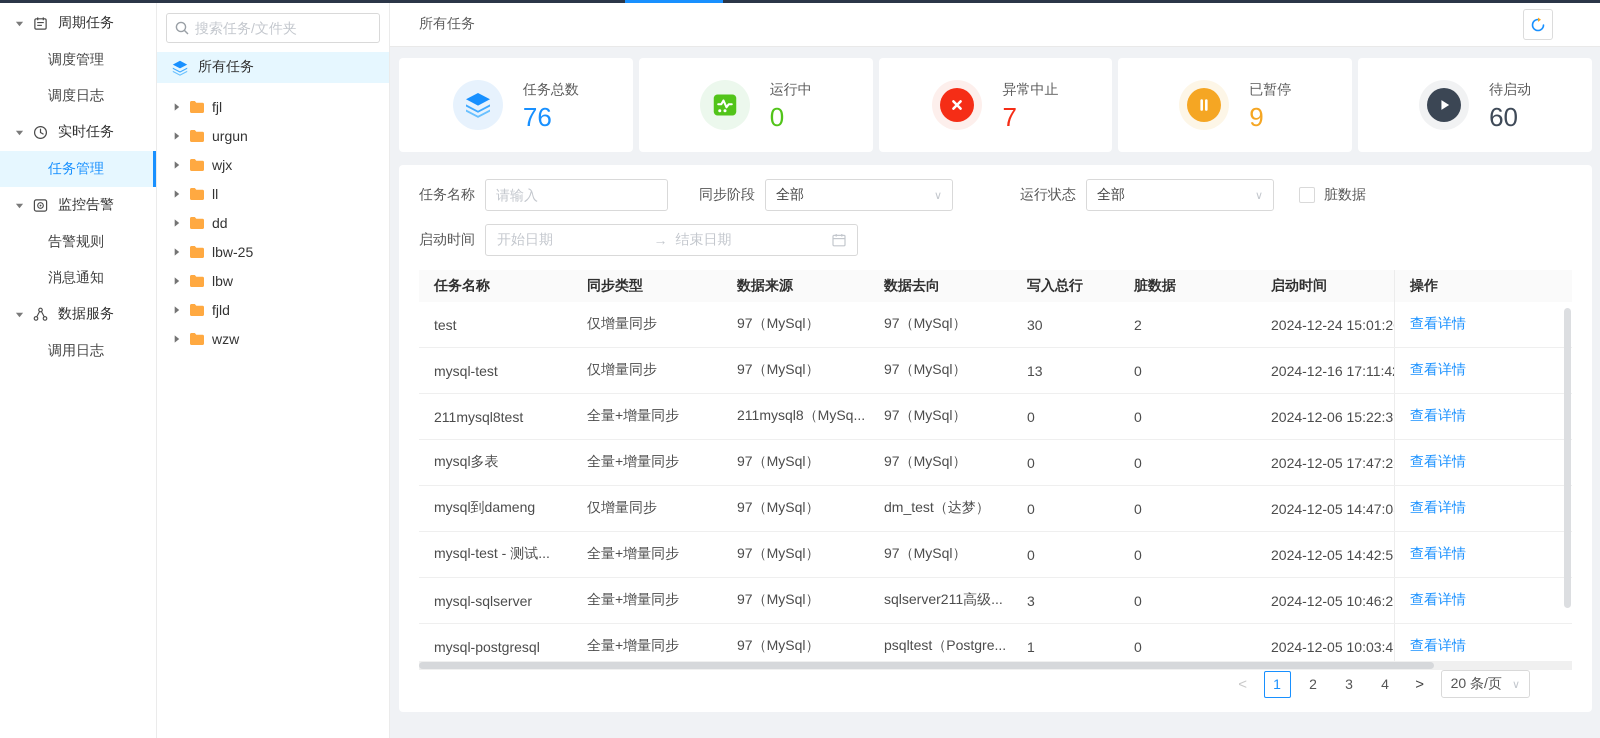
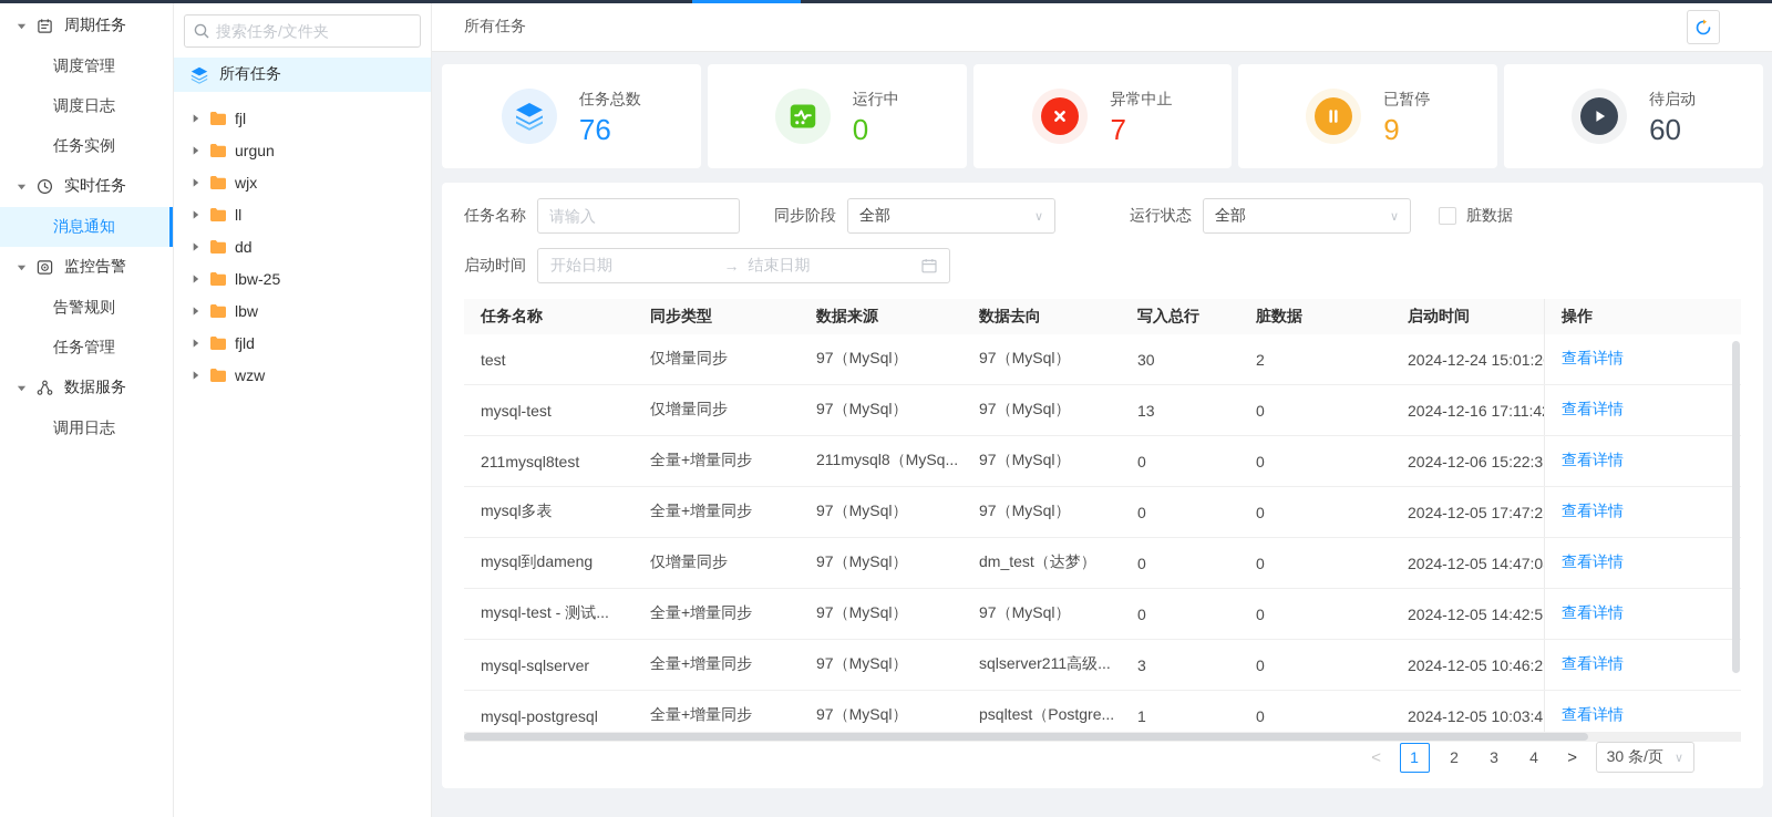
  周期任务
  调度管理
  调度日志
+ 任务实例
  实时任务
- 任务管理
+ 消息通知
  监控告警
  告警规则
- 消息通知
+ 任务管理
  数据服务
  调用日志
  搜索任务/文件夹
  所有任务
  fjl
  urgun
  wjx
  ll
  dd
  lbw-25
  lbw
  fjld
  wzw
  所有任务
  任务总数
  76
  运行中
  0
  异常中止
  7
  已暂停
  9
  待启动
  60
  任务名称
  请输入
  同步阶段
  全部
  ∨
  运行状态
  全部
  ∨
  脏数据
  启动时间
  开始日期
  →
  结束日期
  任务名称
  同步类型
  数据来源
  数据去向
  写入总行
  脏数据
  启动时间
  操作
  test
  仅增量同步
  97（MySql）
  97（MySql）
  30
  2
  2024-12-24 15:01:2
  查看详情
  mysql-test
  仅增量同步
  97（MySql）
  97（MySql）
  13
  0
  2024-12-16 17:11:4
  查看详情
  211mysql8test
  全量+增量同步
  211mysql8（MySq...
  97（MySql）
  0
  0
  2024-12-06 15:22:3
  查看详情
  mysql多表
  全量+增量同步
  97（MySql）
  97（MySql）
  0
  0
  2024-12-05 17:47:2
  查看详情
  mysql到dameng
  仅增量同步
  97（MySql）
  dm_test（达梦）
  0
  0
  2024-12-05 14:47:0
  查看详情
  mysql-test - 测试...
  全量+增量同步
  97（MySql）
  97（MySql）
  0
  0
  2024-12-05 14:42:5
  查看详情
  mysql-sqlserver
  全量+增量同步
  97（MySql）
  sqlserver211高级...
  3
  0
  2024-12-05 10:46:2
  查看详情
  mysql-postgresql
  全量+增量同步
  97（MySql）
  psqltest（Postgre...
  1
  0
  2024-12-05 10:03:4
  查看详情
  <
  1
  2
  3
  4
  >
- 20 条/页
+ 30 条/页
  ∨
